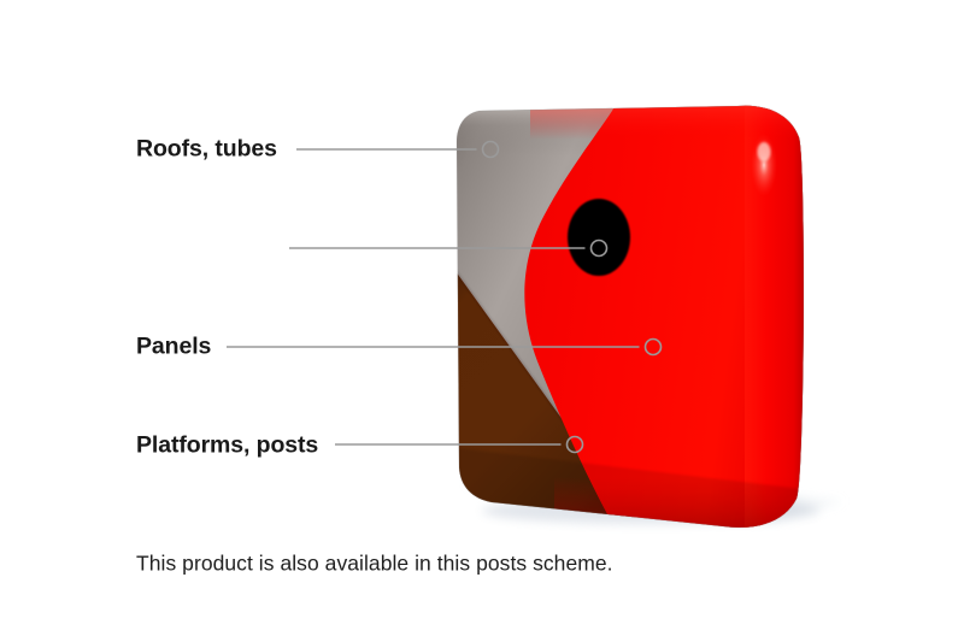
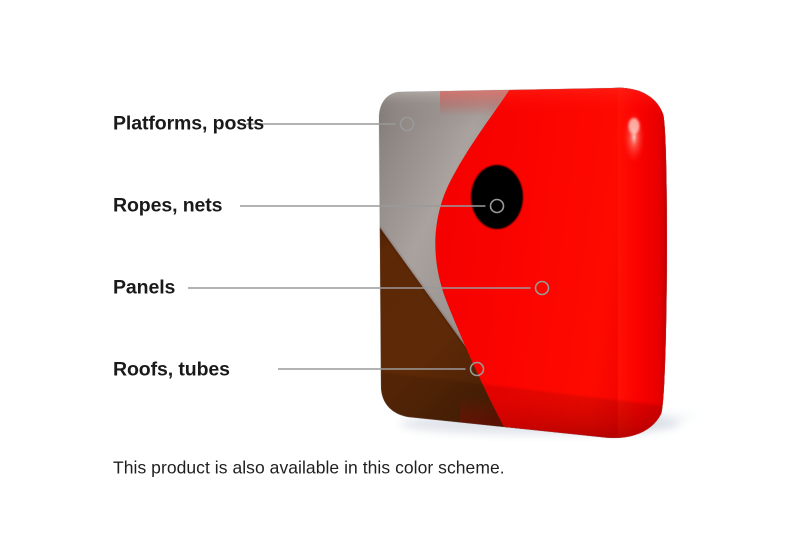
- Roofs, tubes
+ Platforms, posts
+ Ropes, nets
  Panels
- Platforms, posts
+ Roofs, tubes
- This product is also available in this posts scheme.
+ This product is also available in this color scheme.
